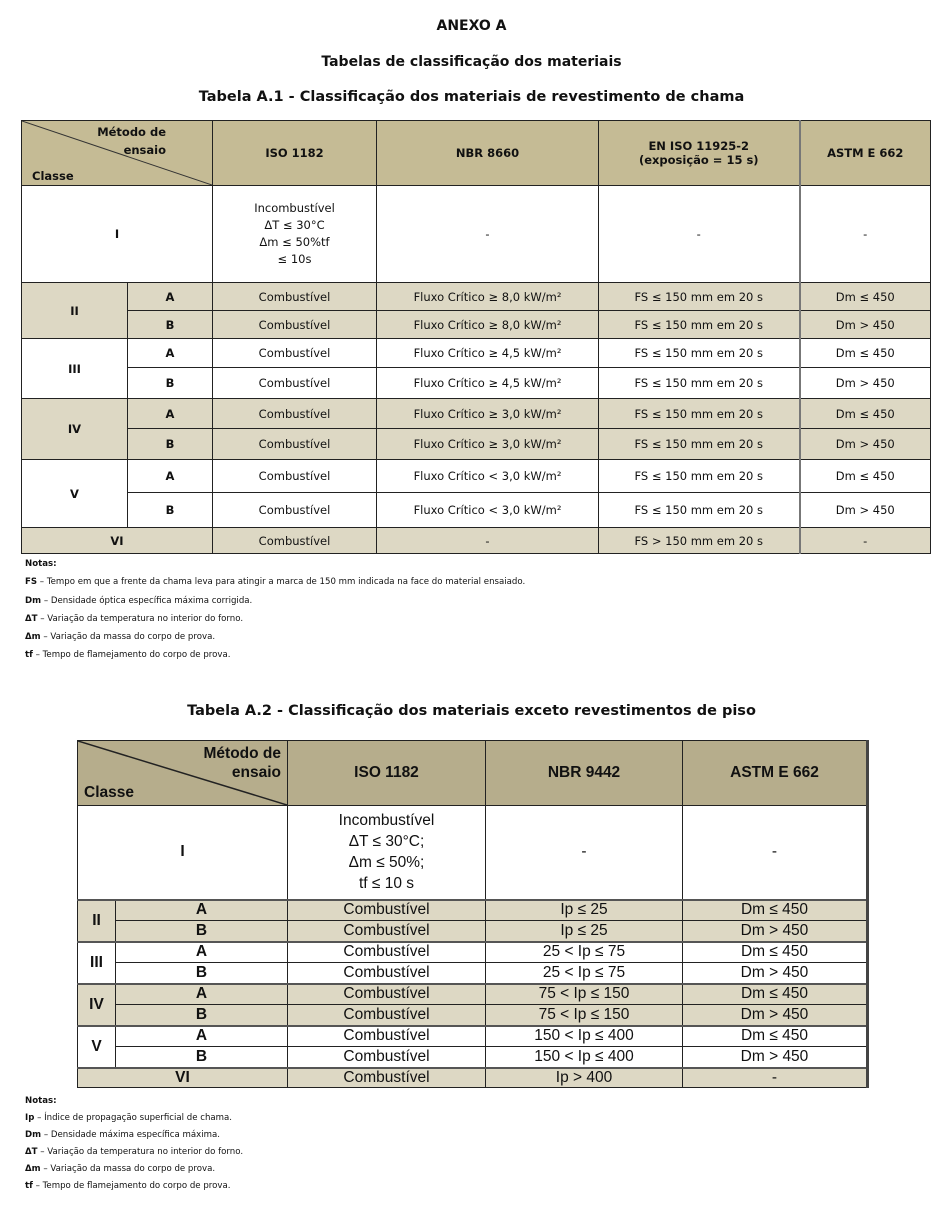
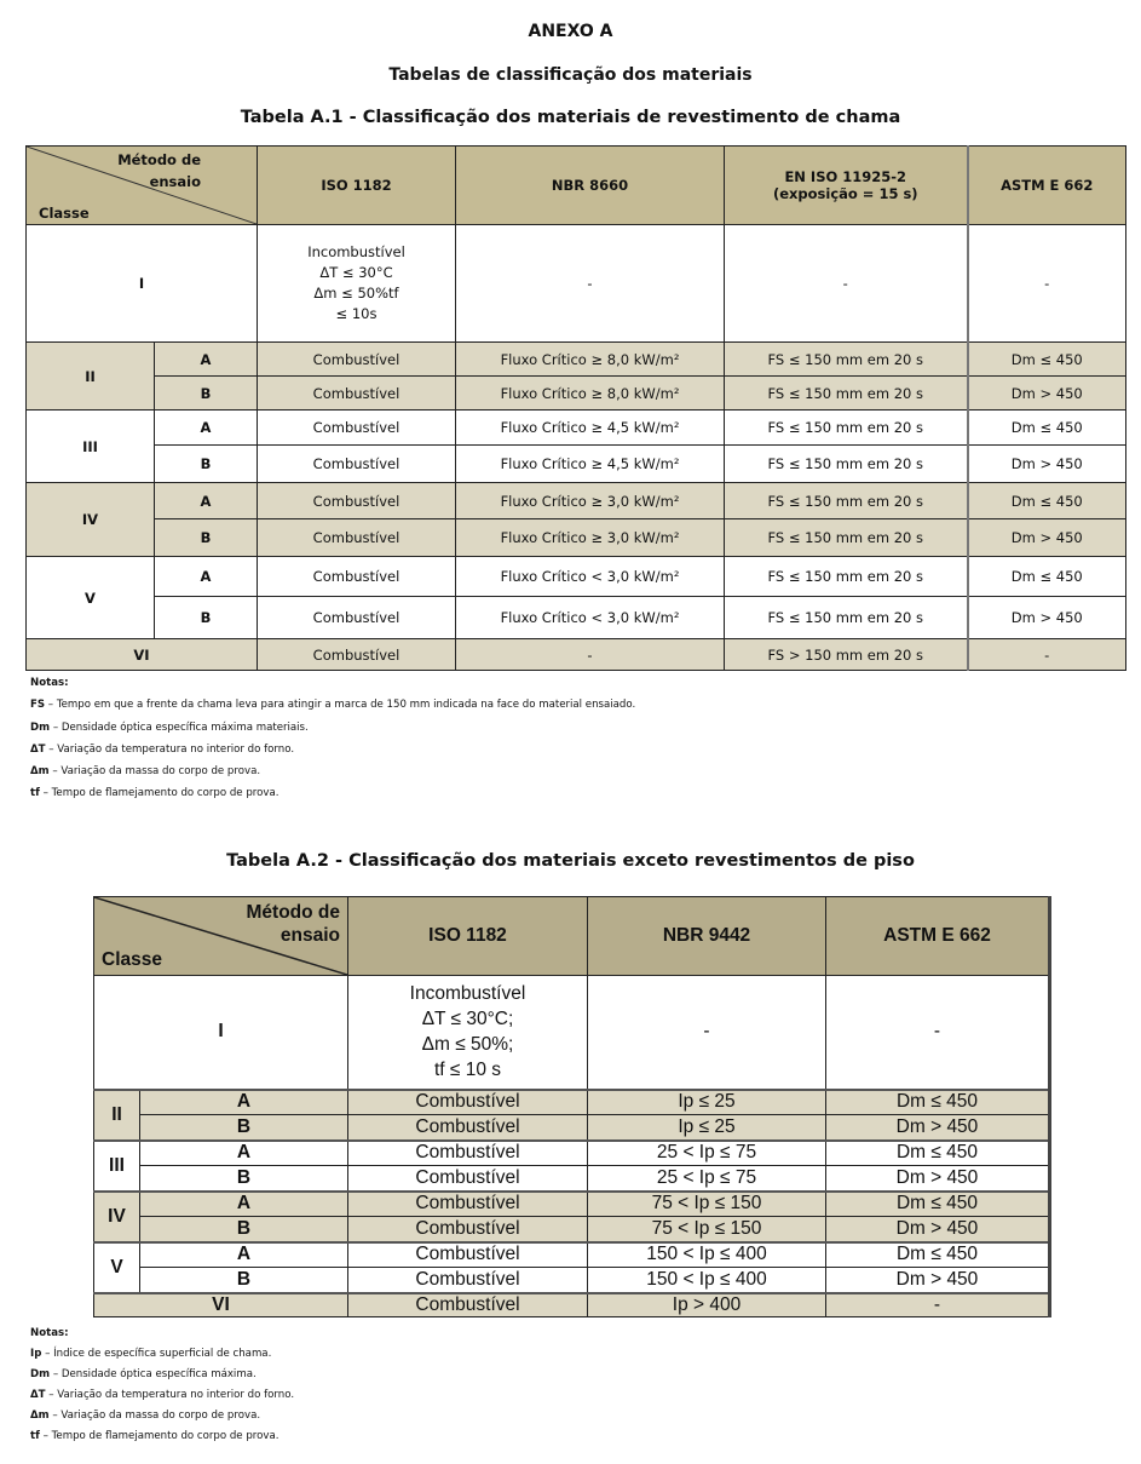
  ANEXO A
  Tabelas de classificação dos materiais
  Tabela A.1 - Classificação dos materiais de revestimento de chama
  Método deensaio Classe	ISO 1182	NBR 8660	EN ISO 11925-2(exposição = 15 s)	ASTM E 662
  I	Incombustível ΔT ≤ 30°C Δm ≤ 50%tf ≤ 10s	-	-	-
  II	A	Combustível	Fluxo Crítico ≥ 8,0 kW/m²	FS ≤ 150 mm em 20 s	Dm ≤ 450
  B	Combustível	Fluxo Crítico ≥ 8,0 kW/m²	FS ≤ 150 mm em 20 s	Dm > 450
  III	A	Combustível	Fluxo Crítico ≥ 4,5 kW/m²	FS ≤ 150 mm em 20 s	Dm ≤ 450
  B	Combustível	Fluxo Crítico ≥ 4,5 kW/m²	FS ≤ 150 mm em 20 s	Dm > 450
  IV	A	Combustível	Fluxo Crítico ≥ 3,0 kW/m²	FS ≤ 150 mm em 20 s	Dm ≤ 450
  B	Combustível	Fluxo Crítico ≥ 3,0 kW/m²	FS ≤ 150 mm em 20 s	Dm > 450
  V	A	Combustível	Fluxo Crítico < 3,0 kW/m²	FS ≤ 150 mm em 20 s	Dm ≤ 450
  B	Combustível	Fluxo Crítico < 3,0 kW/m²	FS ≤ 150 mm em 20 s	Dm > 450
  VI	Combustível	-	FS > 150 mm em 20 s	-
  Notas:
  FS – Tempo em que a frente da chama leva para atingir a marca de 150 mm indicada na face do material ensaiado.
- Dm – Densidade óptica específica máxima corrigida.
+ Dm – Densidade óptica específica máxima materiais.
  ΔT – Variação da temperatura no interior do forno.
  Δm – Variação da massa do corpo de prova.
  tf – Tempo de flamejamento do corpo de prova.
  Tabela A.2 - Classificação dos materiais exceto revestimentos de piso
  Método deensaio Classe	ISO 1182	NBR 9442	ASTM E 662
  I	Incombustível ΔT ≤ 30°C; Δm ≤ 50%; tf ≤ 10 s	-	-
  II	A	Combustível	Ip ≤ 25	Dm ≤ 450
  B	Combustível	Ip ≤ 25	Dm > 450
  III	A	Combustível	25 < Ip ≤ 75	Dm ≤ 450
  B	Combustível	25 < Ip ≤ 75	Dm > 450
  IV	A	Combustível	75 < Ip ≤ 150	Dm ≤ 450
  B	Combustível	75 < Ip ≤ 150	Dm > 450
  V	A	Combustível	150 < Ip ≤ 400	Dm ≤ 450
  B	Combustível	150 < Ip ≤ 400	Dm > 450
  VI	Combustível	Ip > 400	-
  Notas:
- Ip – Índice de propagação superficial de chama.
+ Ip – Índice de específica superficial de chama.
- Dm – Densidade máxima específica máxima.
+ Dm – Densidade óptica específica máxima.
  ΔT – Variação da temperatura no interior do forno.
  Δm – Variação da massa do corpo de prova.
  tf – Tempo de flamejamento do corpo de prova.
